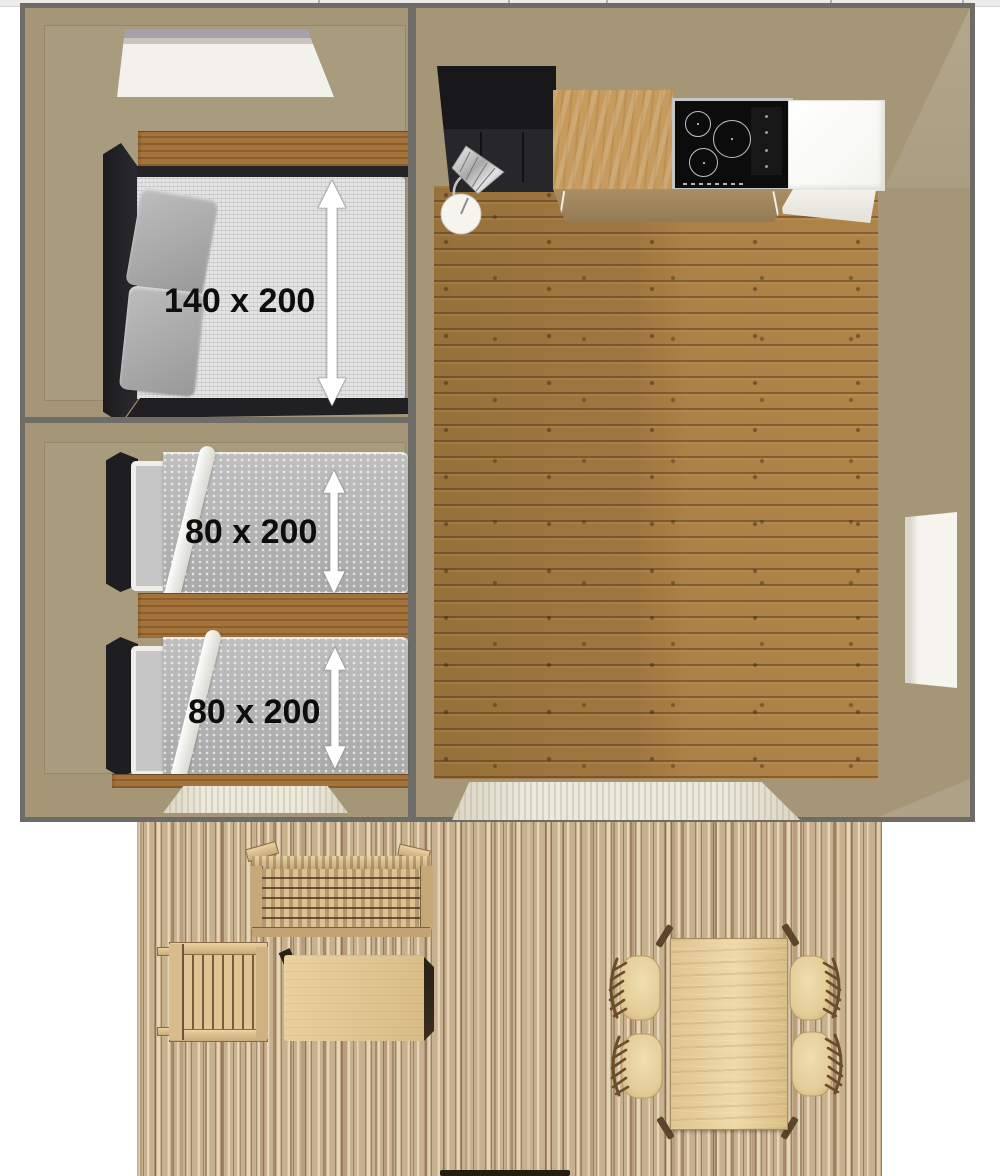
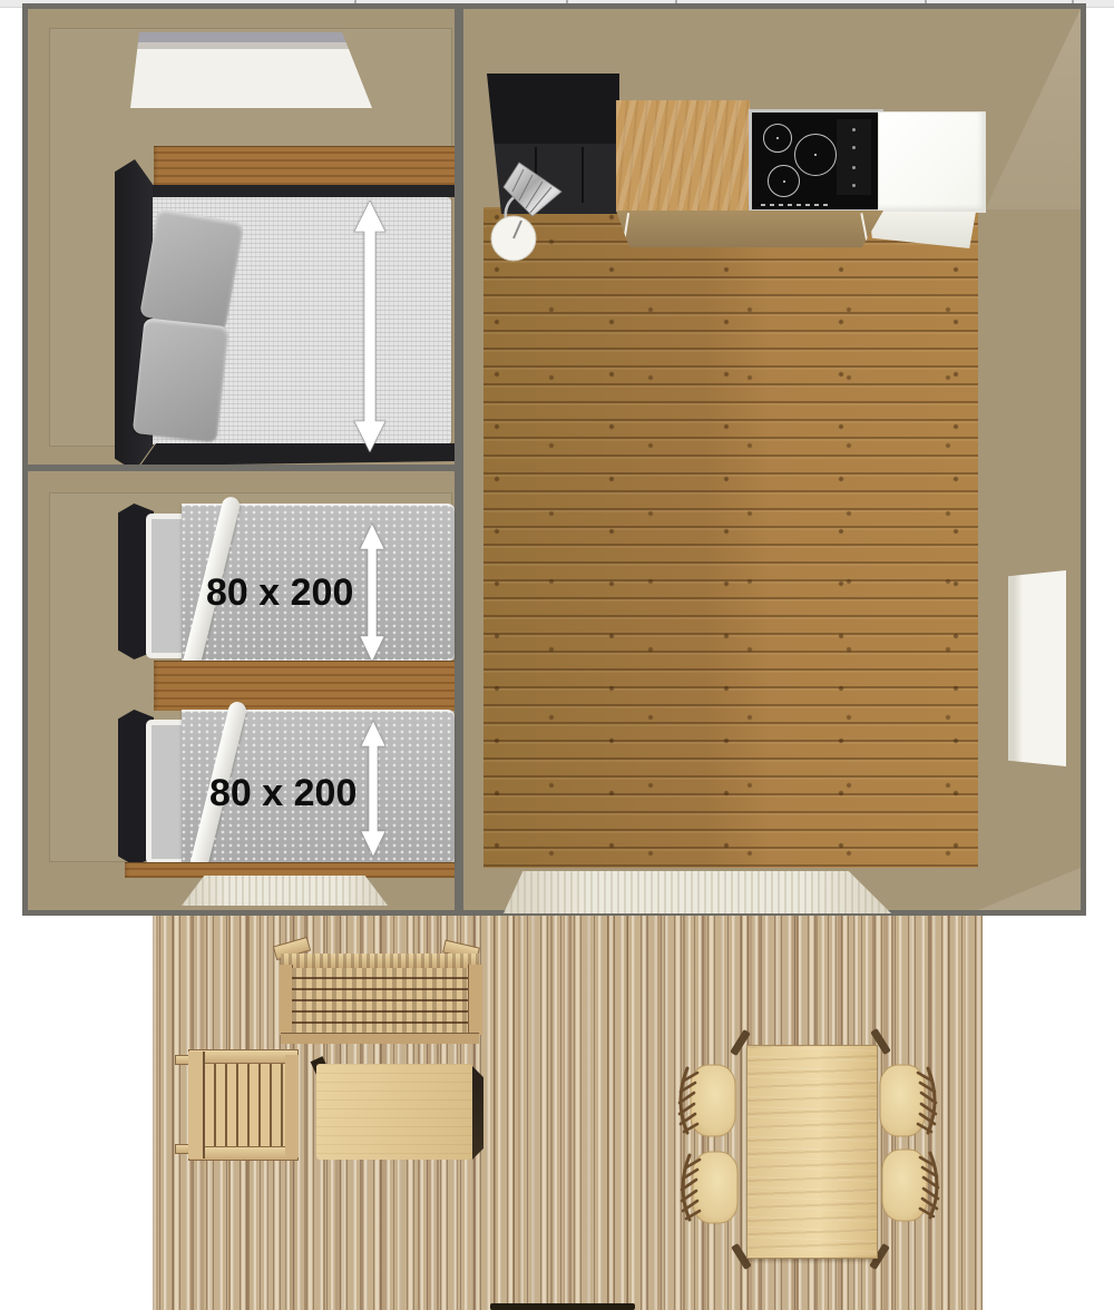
- 140 x 200
  80 x 200
  80 x 200
